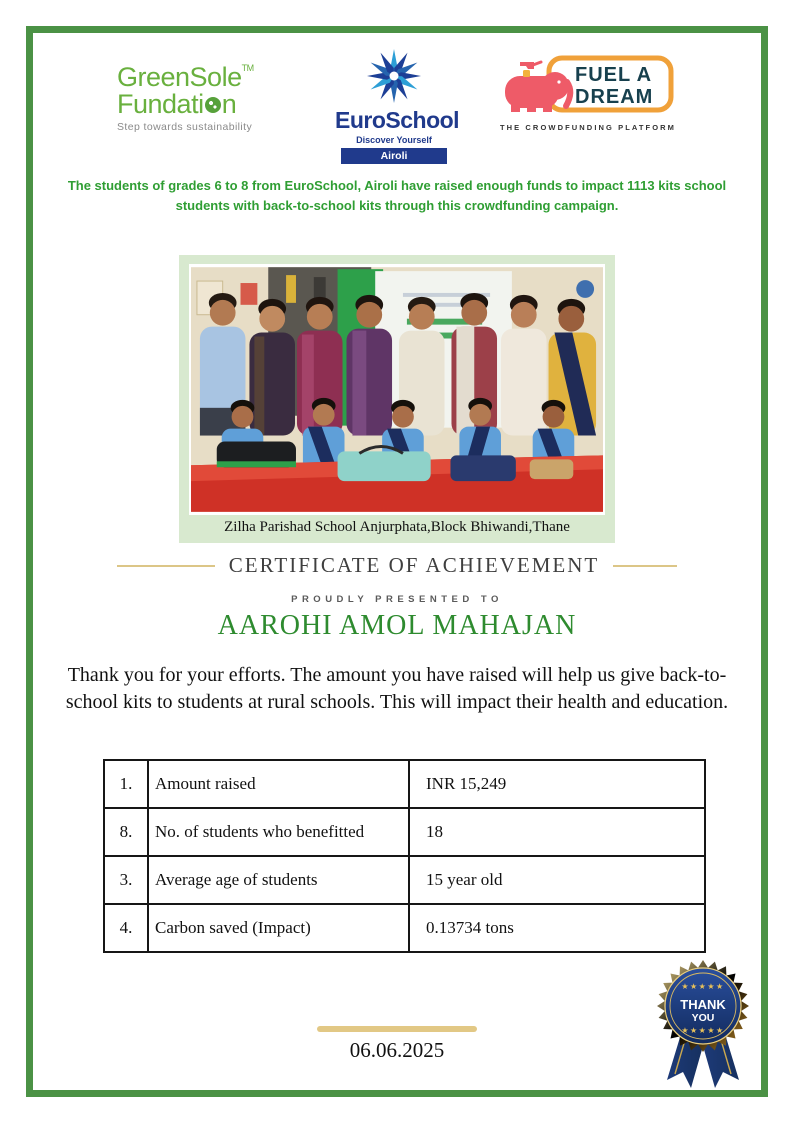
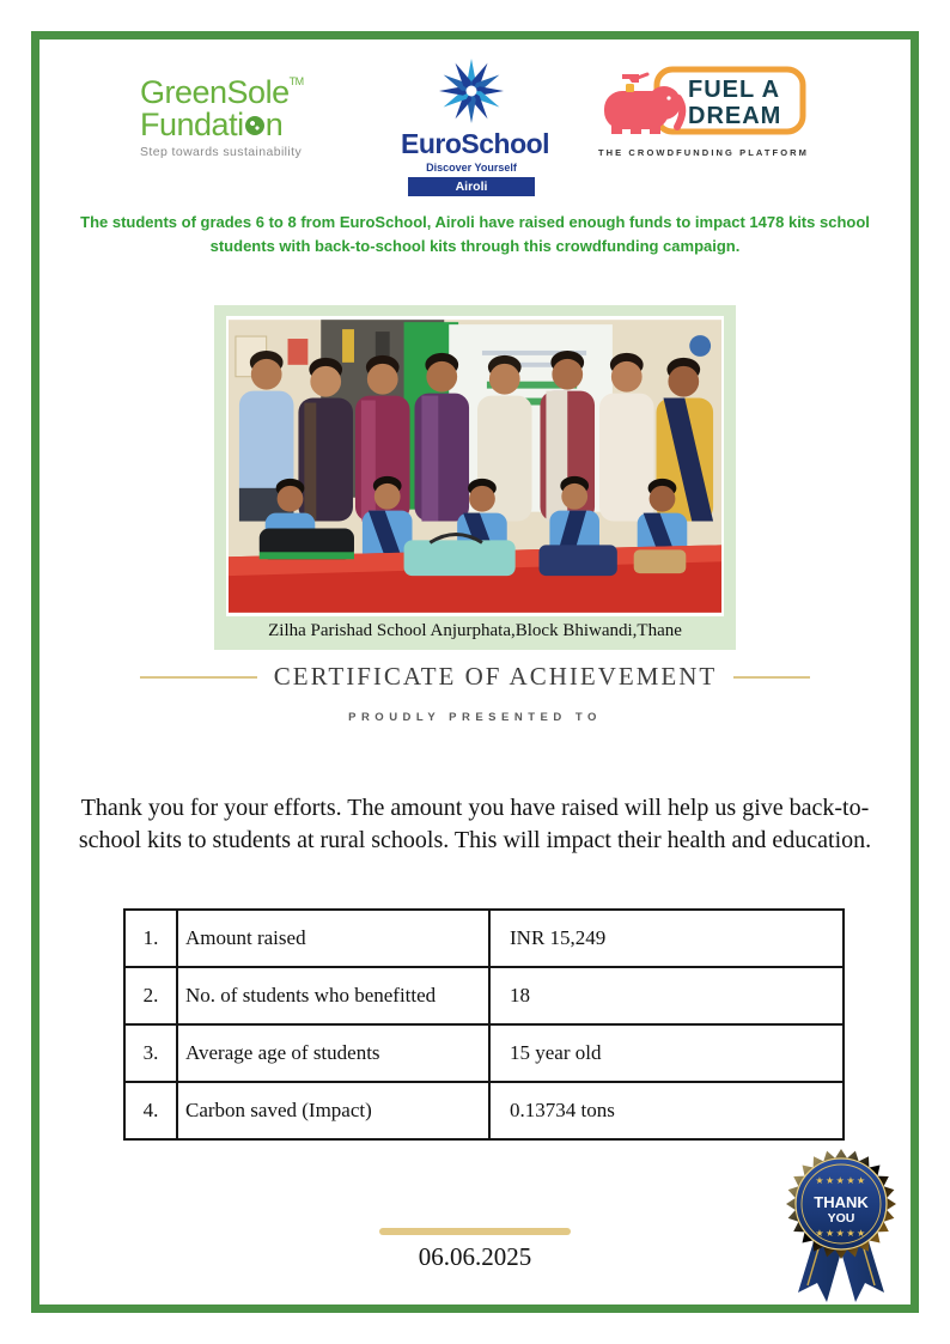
  GreenSoleTM
  Fundati n
  Step towards sustainability
  EuroSchool
  Discover Yourself
  Airoli
  FUEL A
  DREAM
  THE CROWDFUNDING PLATFORM
- The students of grades 6 to 8 from EuroSchool, Airoli have raised enough funds to impact 1113 kits school
+ The students of grades 6 to 8 from EuroSchool, Airoli have raised enough funds to impact 1478 kits school
  students with back-to-school kits through this crowdfunding campaign.
  Zilha Parishad School Anjurphata,Block Bhiwandi,Thane
  CERTIFICATE OF ACHIEVEMENT
  PROUDLY PRESENTED TO
- AAROHI AMOL MAHAJAN
  Thank you for your efforts. The amount you have raised will help us give back-to-
  school kits to students at rural schools. This will impact their health and education.
  1.	Amount raised	INR 15,249
- 8.	No. of students who benefitted	18
+ 2.	No. of students who benefitted	18
  3.	Average age of students	15 year old
  4.	Carbon saved (Impact)	0.13734 tons
  06.06.2025
  ★★★★★
  THANK
  YOU
  ★★★★★
